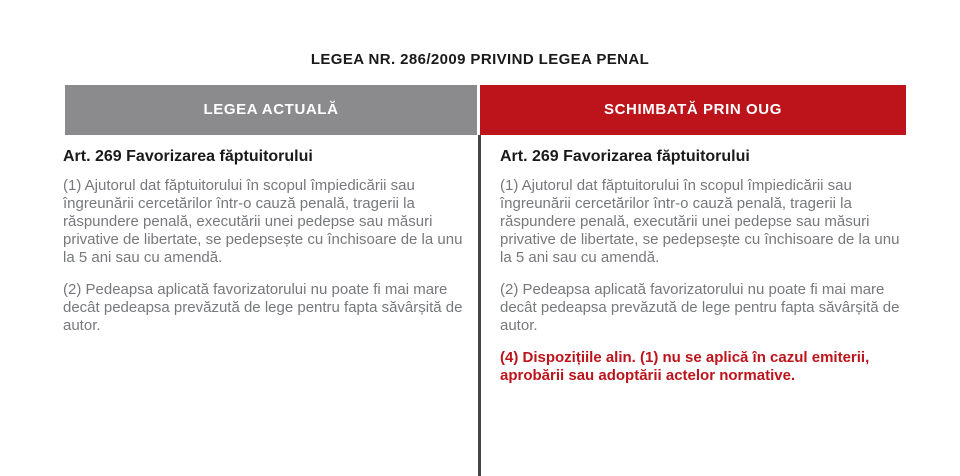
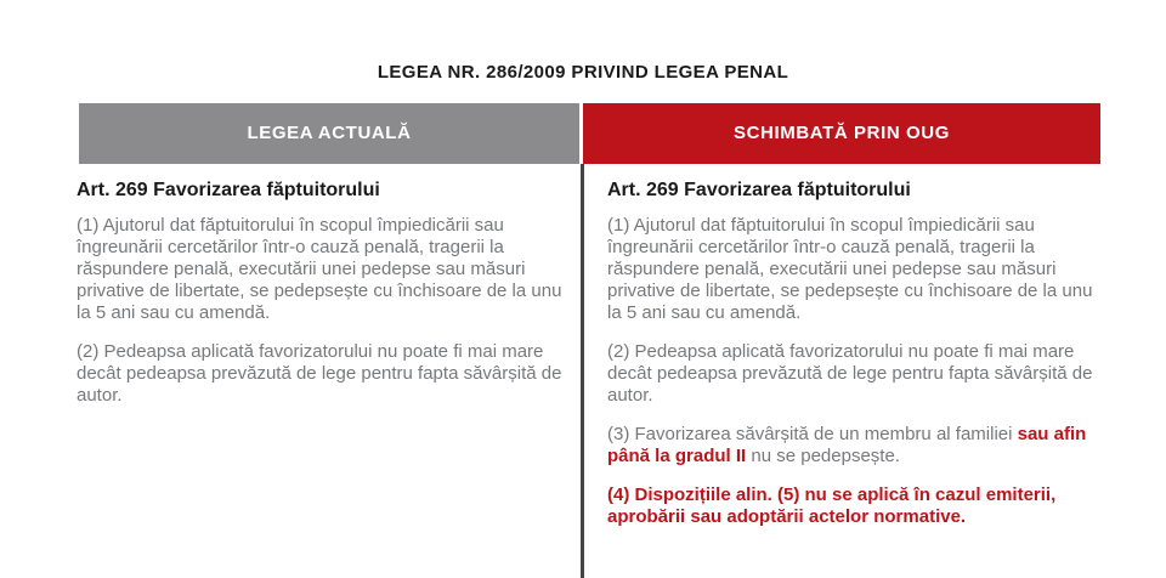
  LEGEA NR. 286/2009 PRIVIND LEGEA PENAL
  LEGEA ACTUALĂ
  SCHIMBATĂ PRIN OUG
  Art. 269 Favorizarea făptuitorului
  (1) Ajutorul dat făptuitorului în scopul împiedicării sau îngreunării cercetărilor într-o cauză penală, tragerii la răspundere penală, executării unei pedepse sau măsuri privative de libertate, se pedepsește cu închisoare de la unu la 5 ani sau cu amendă.
  (2) Pedeapsa aplicată favorizatorului nu poate fi mai mare decât pedeapsa prevăzută de lege pentru fapta săvârșită de autor.
  Art. 269 Favorizarea făptuitorului
  (1) Ajutorul dat făptuitorului în scopul împiedicării sau îngreunării cercetărilor într-o cauză penală, tragerii la răspundere penală, executării unei pedepse sau măsuri privative de libertate, se pedepsește cu închisoare de la unu la 5 ani sau cu amendă.
  (2) Pedeapsa aplicată favorizatorului nu poate fi mai mare decât pedeapsa prevăzută de lege pentru fapta săvârșită de autor.
+ (3) Favorizarea săvârșită de un membru al familiei sau afin până la gradul II nu se pedepsește.
- (4) Dispozițiile alin. (1) nu se aplică în cazul emiterii, aprobării sau adoptării actelor normative.
+ (4) Dispozițiile alin. (5) nu se aplică în cazul emiterii, aprobării sau adoptării actelor normative.
